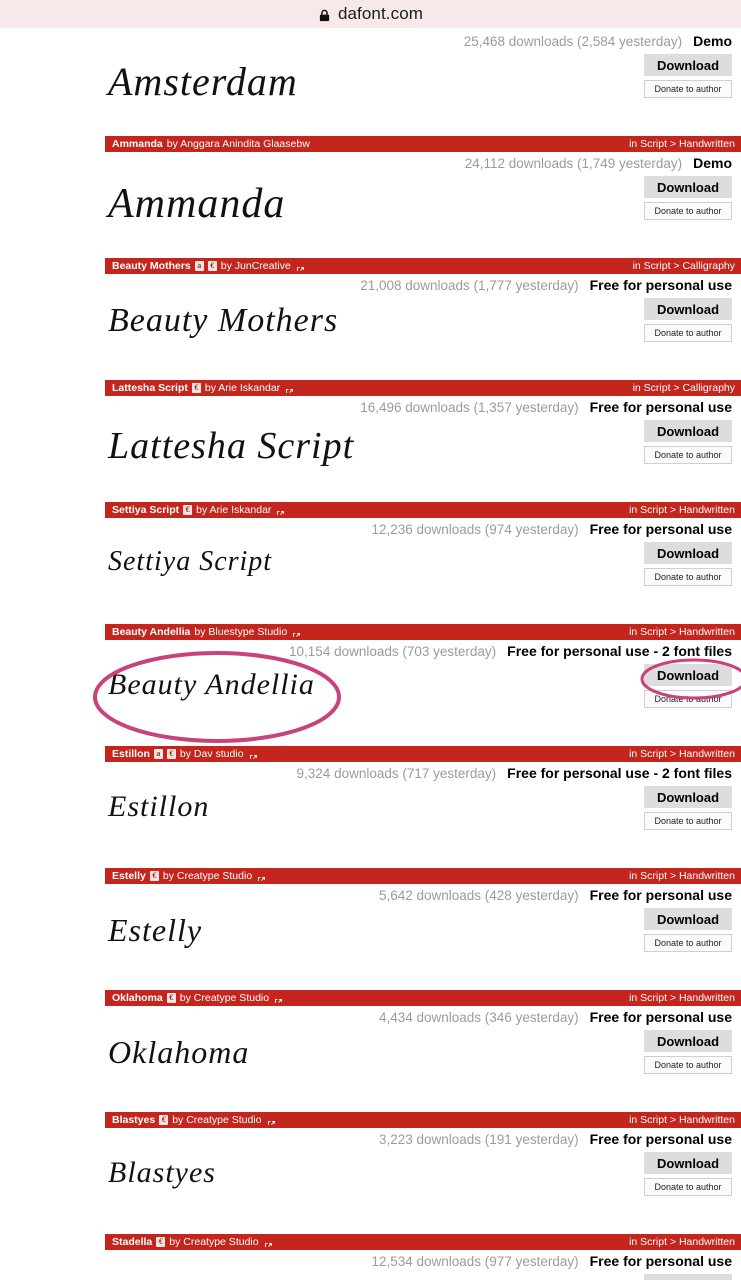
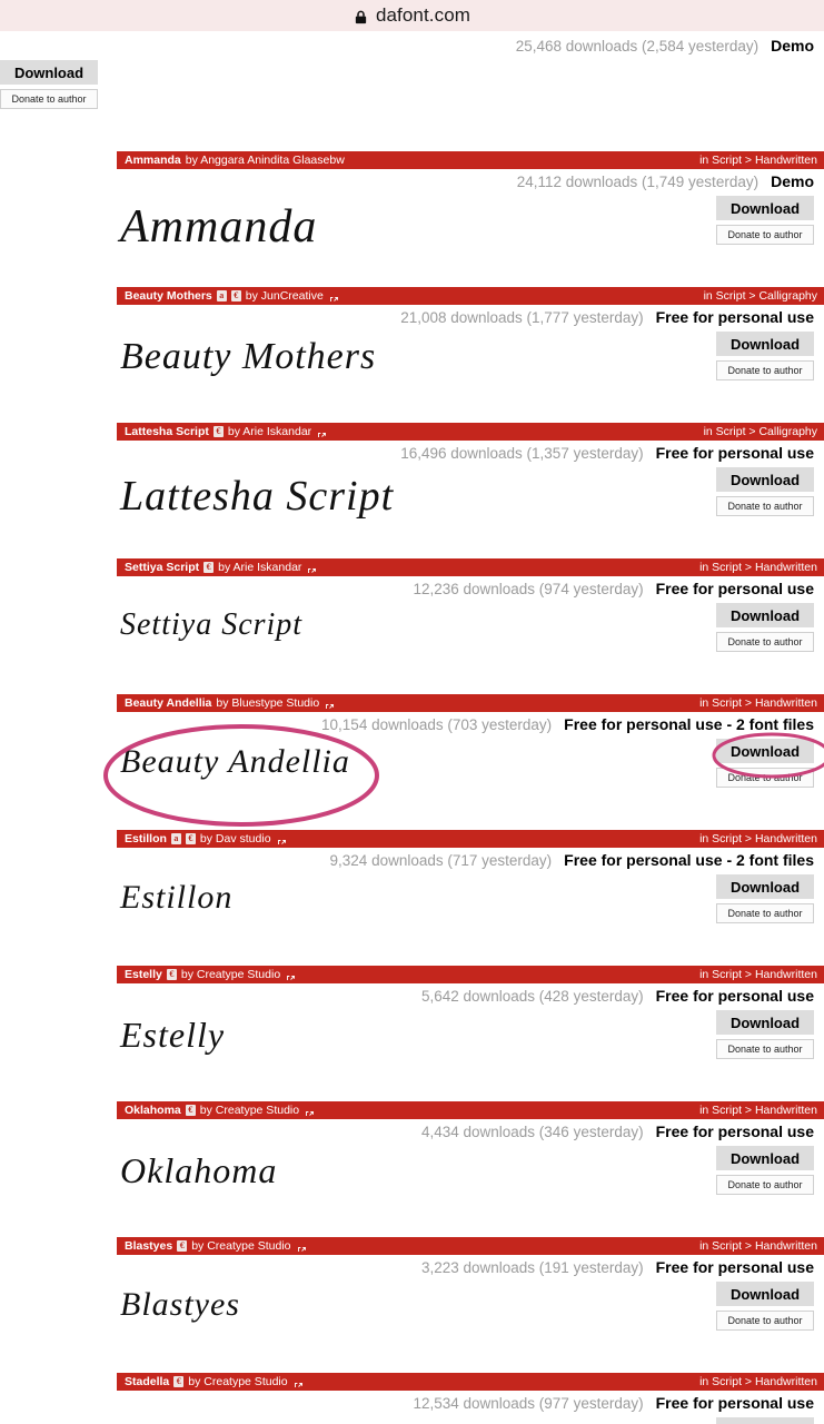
  dafont.com
  25,468 downloads (2,584 yesterday)
  Demo
- Amsterdam
  Download
  Donate to author
  Ammanda
  by Anggara Anindita Glaasebw
  in Script > Handwritten
  24,112 downloads (1,749 yesterday)
  Demo
  Ammanda
  Download
  Donate to author
  Beauty Mothers
  a
  €
  by JunCreative
  in Script > Calligraphy
  21,008 downloads (1,777 yesterday)
  Free for personal use
  Beauty Mothers
  Download
  Donate to author
  Lattesha Script
  €
  by Arie Iskandar
  in Script > Calligraphy
  16,496 downloads (1,357 yesterday)
  Free for personal use
  Lattesha Script
  Download
  Donate to author
  Settiya Script
  €
  by Arie Iskandar
  in Script > Handwritten
  12,236 downloads (974 yesterday)
  Free for personal use
  Settiya Script
  Download
  Donate to author
  Beauty Andellia
  by Bluestype Studio
  in Script > Handwritten
  10,154 downloads (703 yesterday)
  Free for personal use - 2 font files
  Beauty Andellia
  Download
  Donatethor
  Estillon
  a
  €
  by Dav studio
  in Script > Handwritten
  9,324 downloads (717 yesterday)
  Free for personal use - 2 font files
  Estillon
  Download
  Donate to author
  Estelly
  €
  by Creatype Studio
  in Script > Handwritten
  5,642 downloads (428 yesterday)
  Free for personal use
  Estelly
  Download
  Donate to author
  Oklahoma
  €
  by Creatype Studio
  in Script > Handwritten
  4,434 downloads (346 yesterday)
  Free for personal use
  Oklahoma
  Download
  Donate to author
  Blastyes
  €
  by Creatype Studio
  in Script > Handwritten
  3,223 downloads (191 yesterday)
  Free for personal use
  Blastyes
  Download
  Donate to author
  Stadella
  €
  by Creatype Studio
  in Script > Handwritten
  12,534 downloads (977 yesterday)
  Free for personal use
